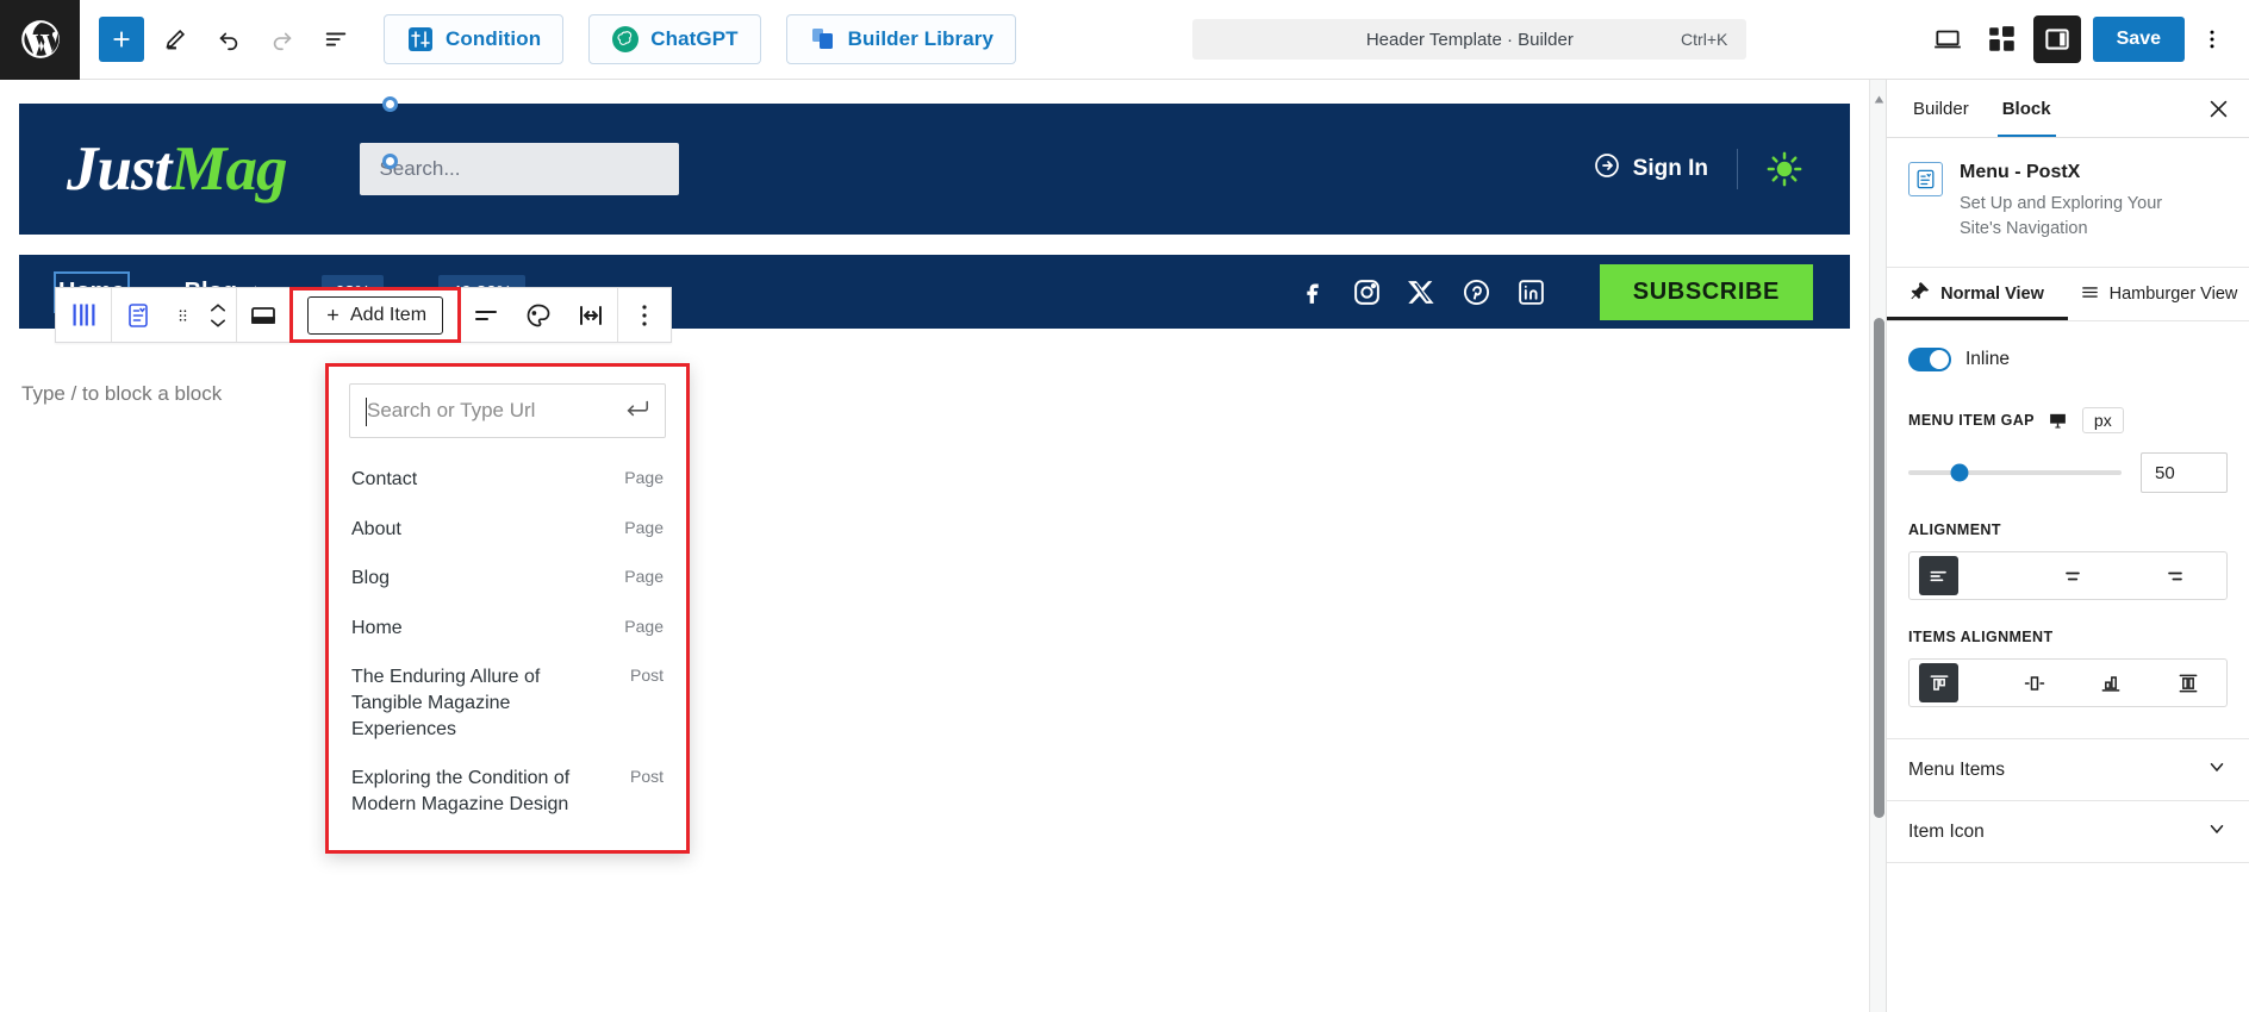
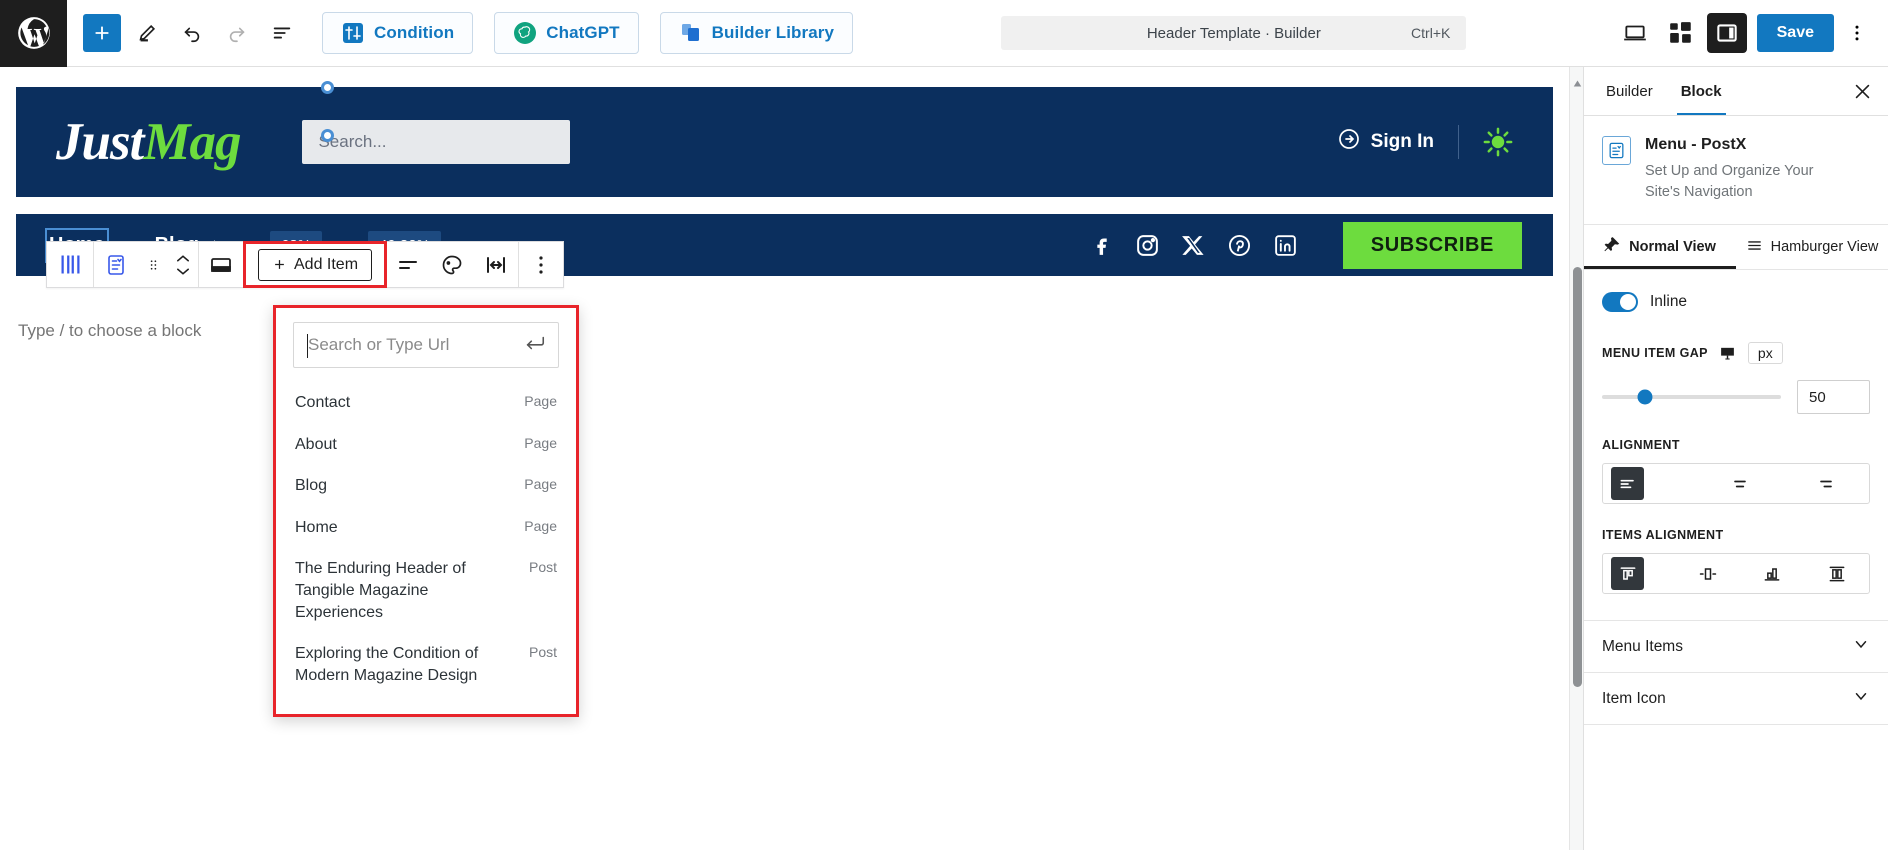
  Condition
  ChatGPT
  Builder Library
  Header Template · Builder
  Ctrl+K
  Save
  JustMag
  earch...
  Sign In
  SUBSCRIBE
- Type / to block a block
+ Type / to choose a block
  Add Item
  Search or Type Url
  Contact
  Page
  About
  Page
  Blog
  Page
  Home
  Page
- The Enduring Allure of Tangible Magazine Experiences
+ The Enduring Header of Tangible Magazine Experiences
  Post
  Exploring the Condition of Modern Magazine Design
  Post
  Builder
  Block
  Menu - PostX
- Set Up and Exploring Your Site's Navigation
+ Set Up and Organize Your Site's Navigation
  Normal View
  Hamburger View
  Inline
  MENU ITEM GAP
  px
  50
  ALIGNMENT
  ITEMS ALIGNMENT
  Menu Items
  Item Icon
